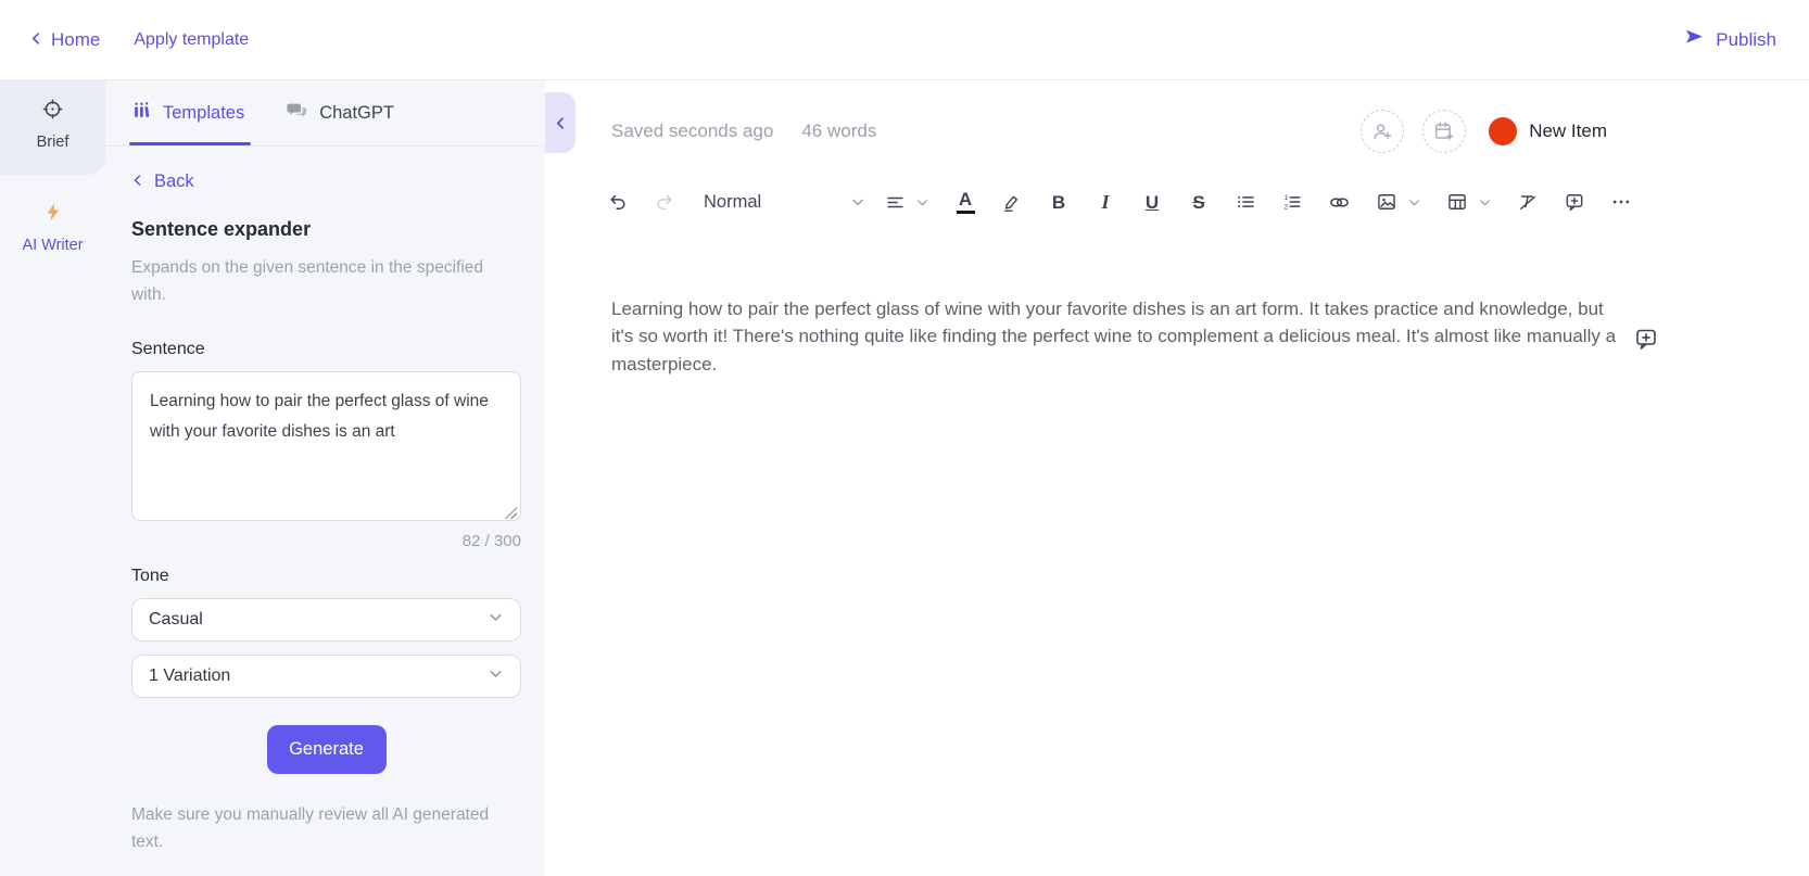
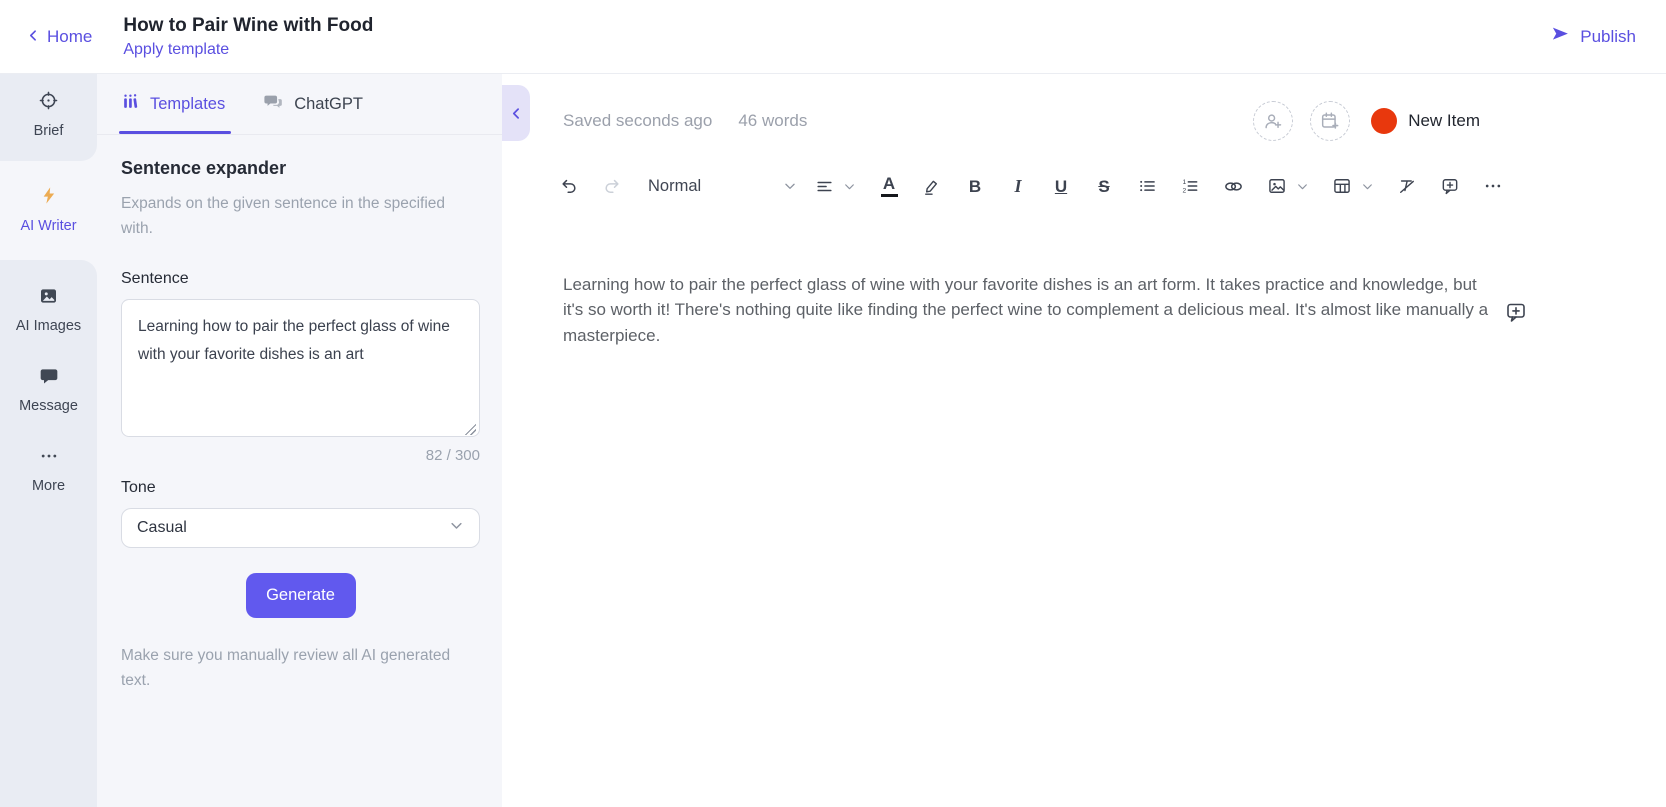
  Home
+ How to Pair Wine with Food
  Apply template
  Publish
  Brief
  AI Writer
+ AI Images
+ Message
+ More
  Templates
  ChatGPT
- Back
  Sentence expander
  Expands on the given sentence in the specified with.
  Sentence
  82 / 300
  Tone
  Casual
- 1 Variation
  Generate
  Make sure you manually review all AI generated text.
  Saved seconds ago
  46 words
  New Item
  Normal
  A
  B
  I
  U
  S
  Learning how to pair the perfect glass of wine with your favorite dishes is an art form. It takes practice and knowledge, but it's so worth it! There's nothing quite like finding the perfect wine to complement a delicious meal. It's almost like manually a masterpiece.
